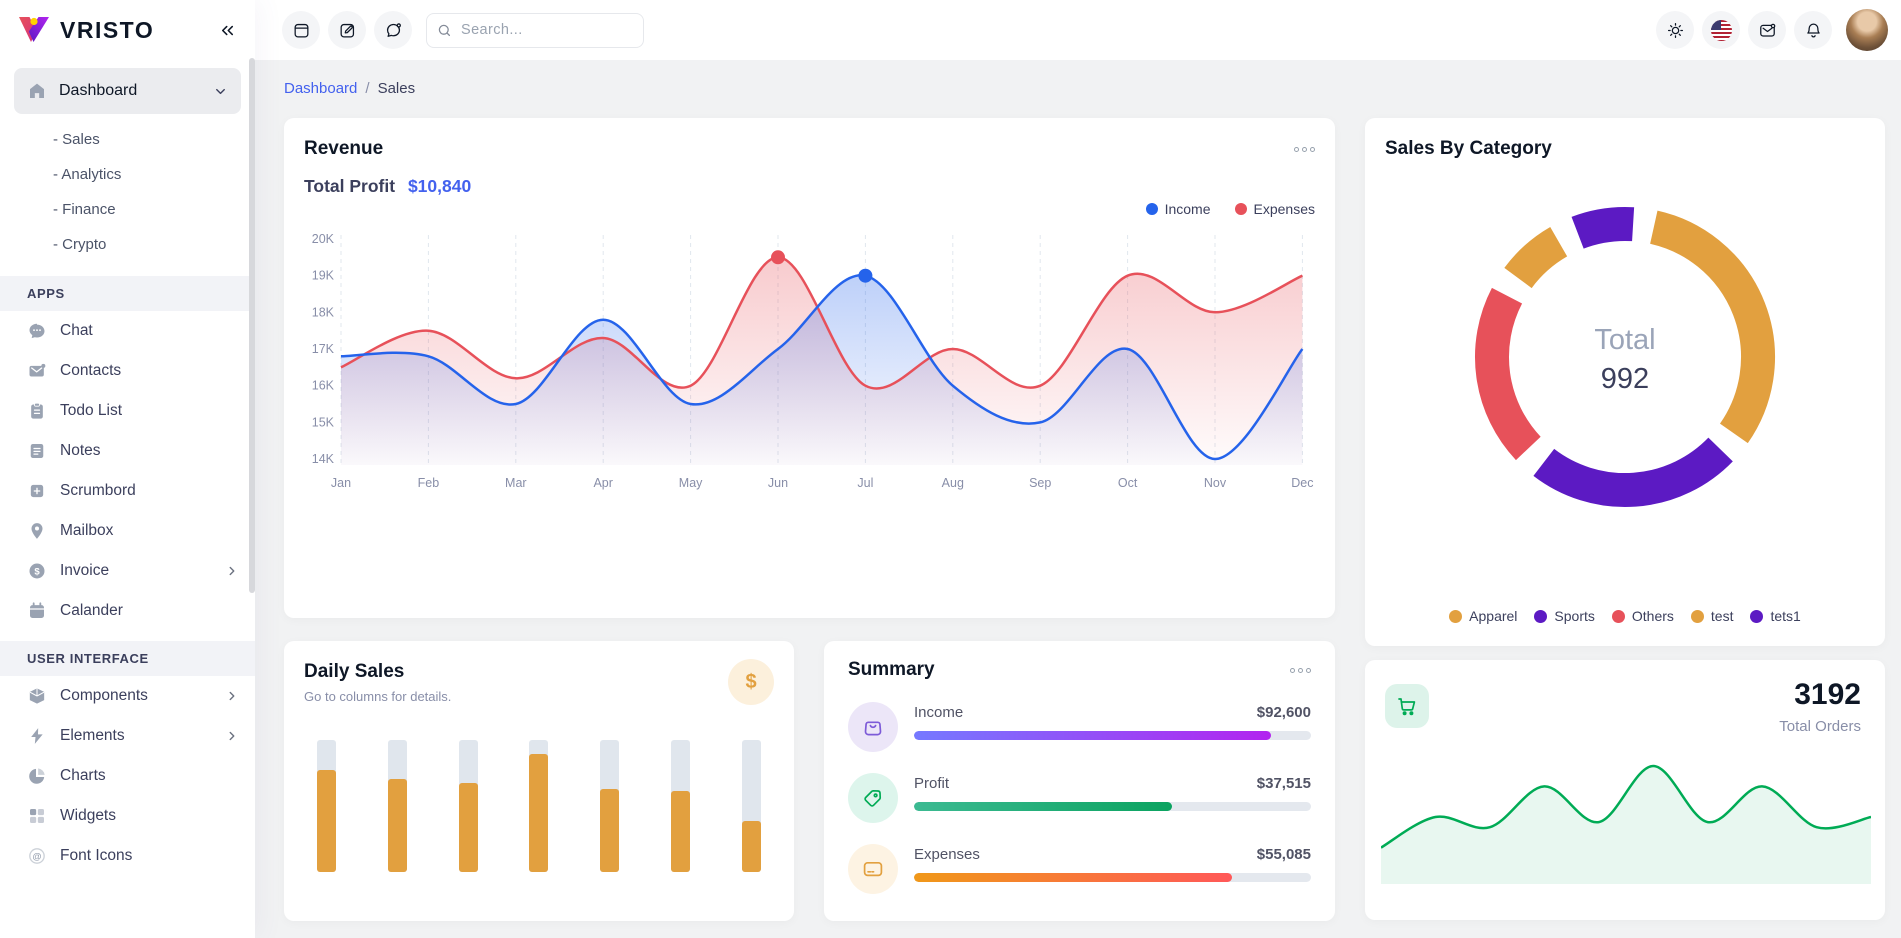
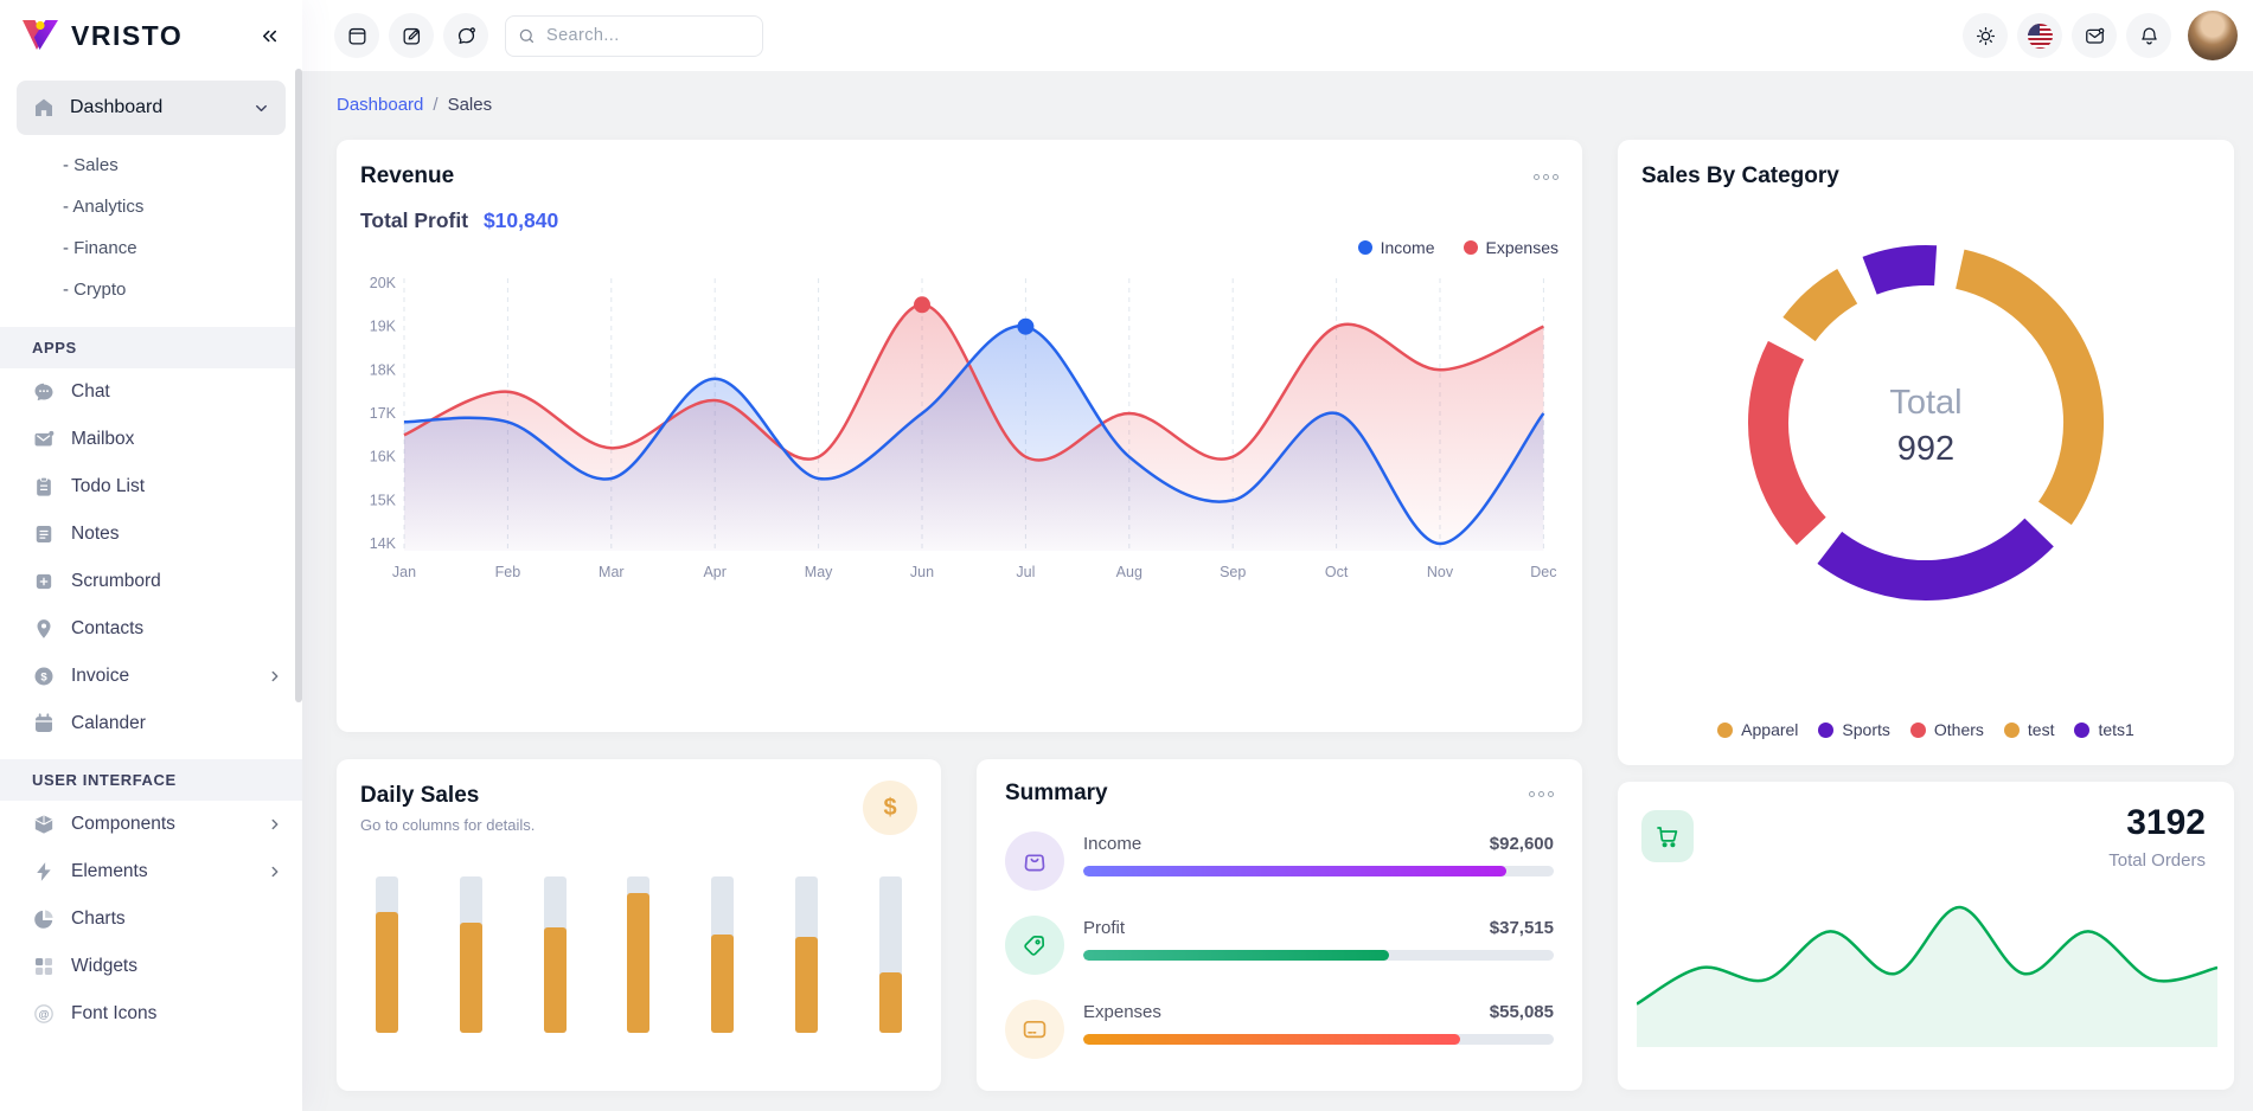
  VRISTO
  Dashboard
  Sales
  Analytics
  Finance
  Crypto
  APPS
  Chat
- Contacts
+ Mailbox
  Todo List
  Notes
  Scrumbord
- Mailbox
+ Contacts
  $
  Invoice
  Calander
  USER INTERFACE
  Components
  Elements
  Charts
  Widgets
  @
  Font Icons
  Search...
  Dashboard
  /
  Sales
  Revenue
  Total Profit $10,840
  Income
  Expenses
  20K
  19K
  18K
  17K
  16K
  15K
  14K
  Jan
  Feb
  Mar
  Apr
  May
  Jun
  Jul
  Aug
  Sep
  Oct
  Nov
  Dec
  Daily Sales
  Go to columns for details.
  $
  Summary
  Income
  $92,600
  Profit
  $37,515
  Expenses
  $55,085
  Sales By Category
  Total
  992
  Apparel
  Sports
  Others
  test
  tets1
  3192
  Total Orders
